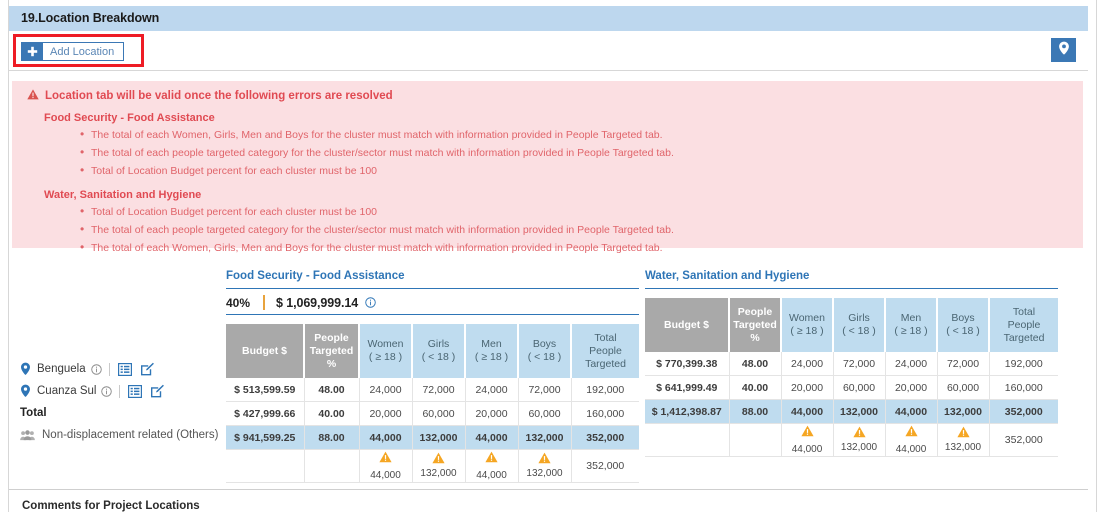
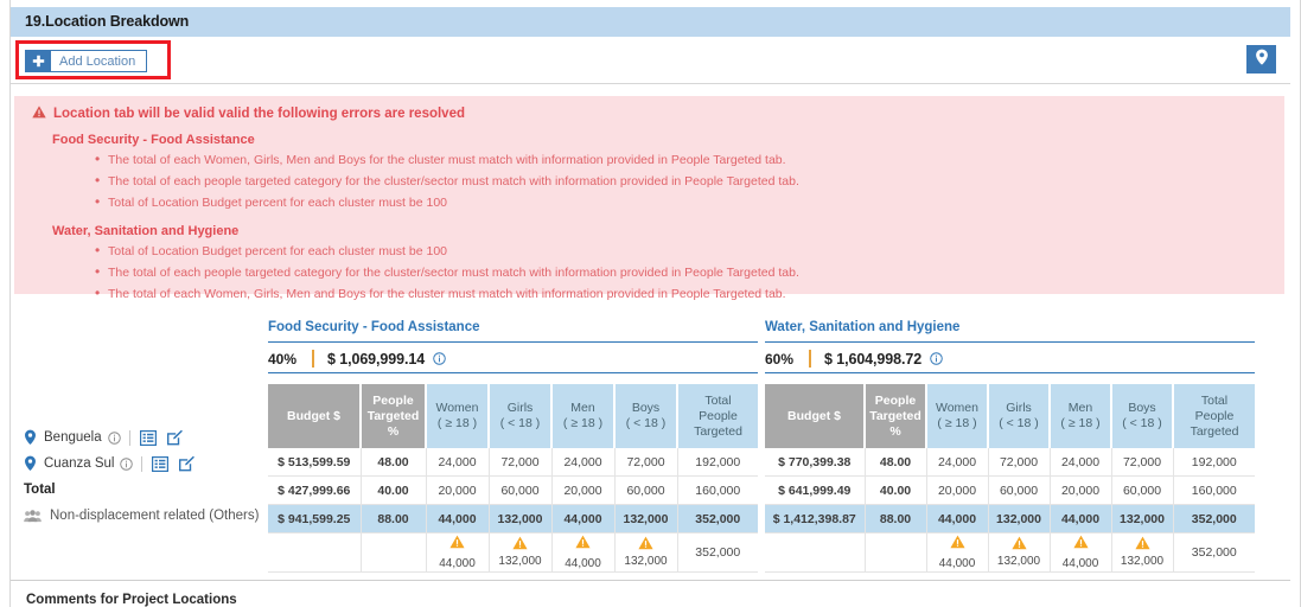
  19.Location Breakdown
  Add Location
- Location tab will be valid once the following errors are resolved
+ Location tab will be valid valid the following errors are resolved
  Food Security - Food Assistance
  The total of each Women, Girls, Men and Boys for the cluster must match with information provided in People Targeted tab.
  The total of each people targeted category for the cluster/sector must match with information provided in People Targeted tab.
  Total of Location Budget percent for each cluster must be 100
  Water, Sanitation and Hygiene
  Total of Location Budget percent for each cluster must be 100
  The total of each people targeted category for the cluster/sector must match with information provided in People Targeted tab.
  The total of each Women, Girls, Men and Boys for the cluster must match with information provided in People Targeted tab.
  Benguela
  Cuanza Sul
  Total
  Non-displacement related (Others)
  Food Security - Food Assistance
  40%
  $ 1,069,999.14
  Budget $	People Targeted %	Women ( ≥ 18 )	Girls ( < 18 )	Men ( ≥ 18 )	Boys ( < 18 )	Total People Targeted
  $ 513,599.59	48.00	24,000	72,000	24,000	72,000	192,000
  $ 427,999.66	40.00	20,000	60,000	20,000	60,000	160,000
  $ 941,599.25	88.00	44,000	132,000	44,000	132,000	352,000
  		44,000	132,000	44,000	132,000	352,000
  Water, Sanitation and Hygiene
+ 60%
+ $ 1,604,998.72
  Budget $	People Targeted %	Women ( ≥ 18 )	Girls ( < 18 )	Men ( ≥ 18 )	Boys ( < 18 )	Total People Targeted
  $ 770,399.38	48.00	24,000	72,000	24,000	72,000	192,000
  $ 641,999.49	40.00	20,000	60,000	20,000	60,000	160,000
  $ 1,412,398.87	88.00	44,000	132,000	44,000	132,000	352,000
  		44,000	132,000	44,000	132,000	352,000
  Comments for Project Locations
